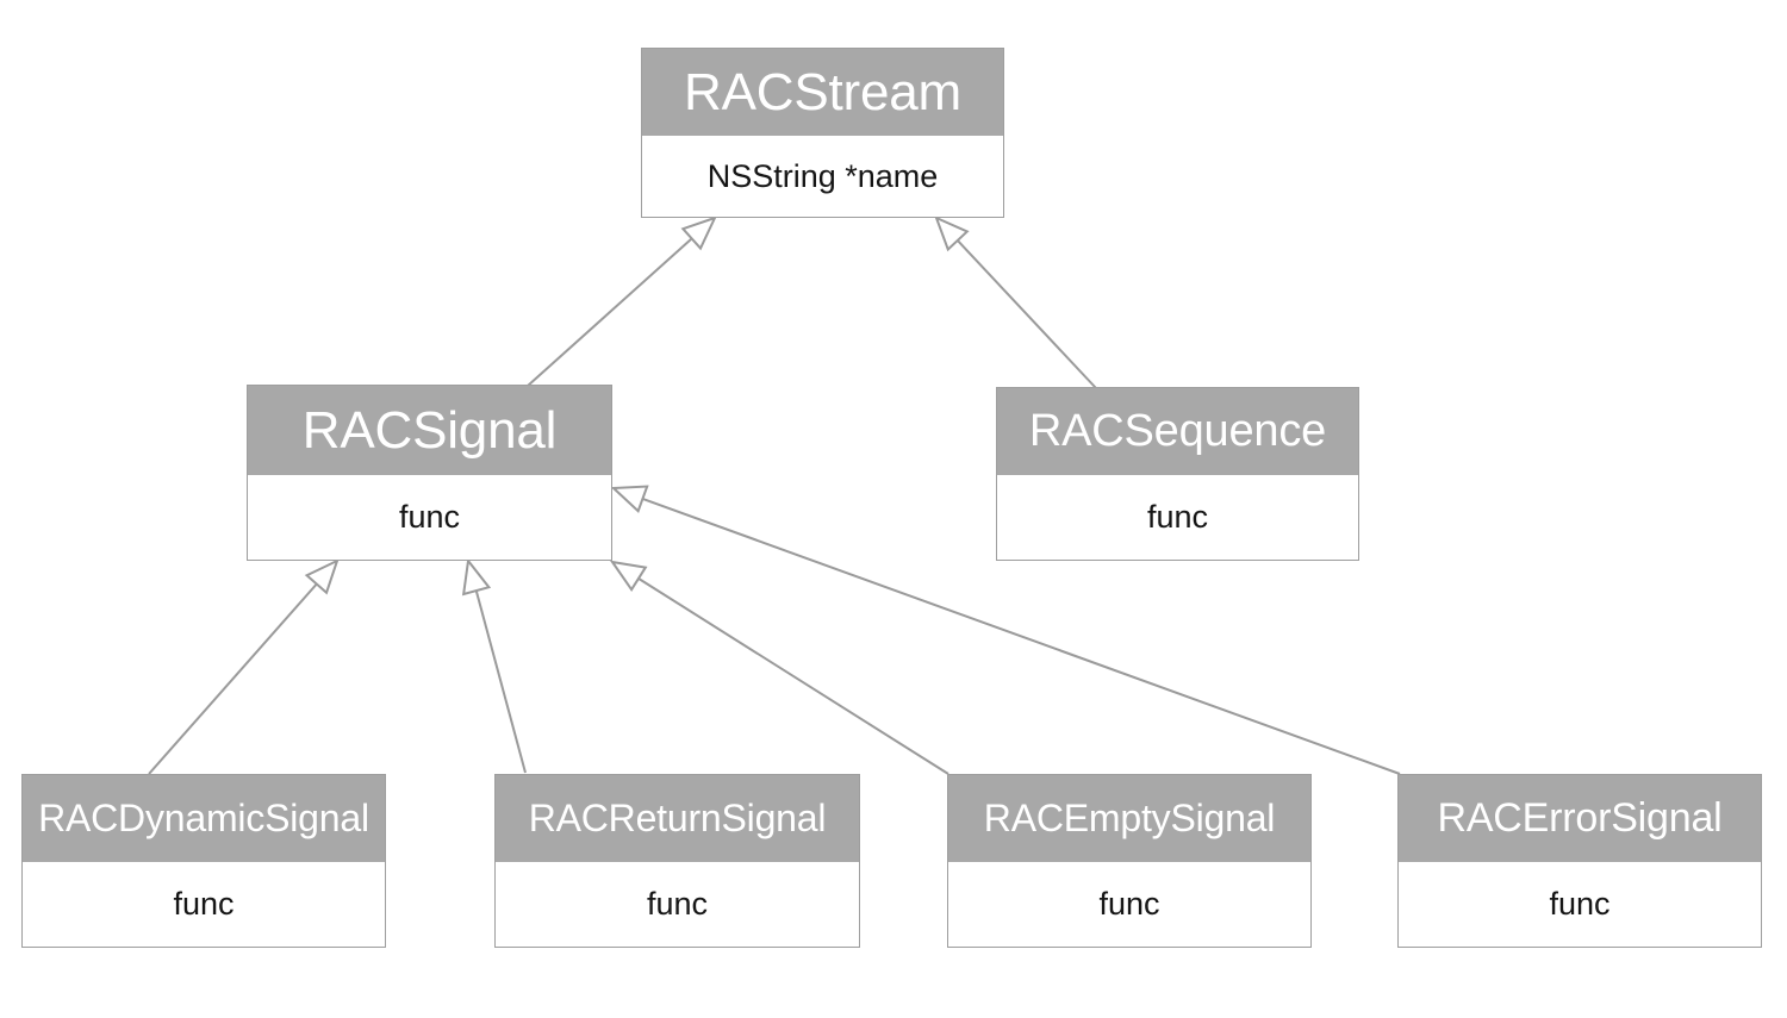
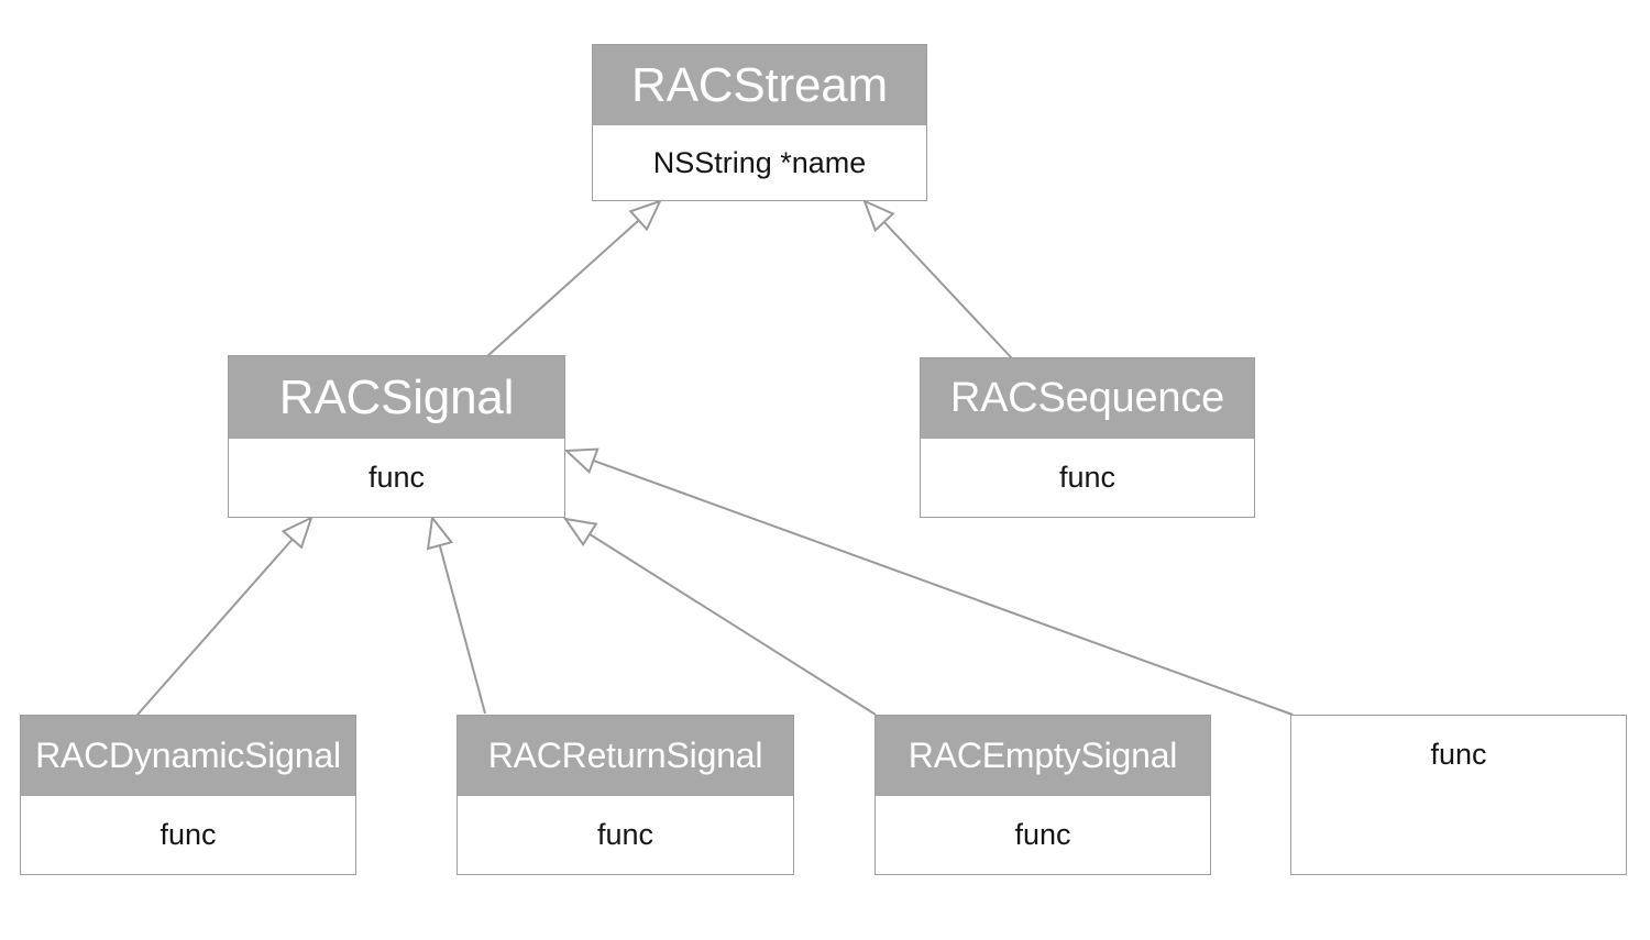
  RACStream
  NSString *name
  RACSignal
  func
  RACSequence
  func
  RACDynamicSignal
  func
  RACReturnSignal
  func
  RACEmptySignal
  func
- RACErrorSignal
  func
